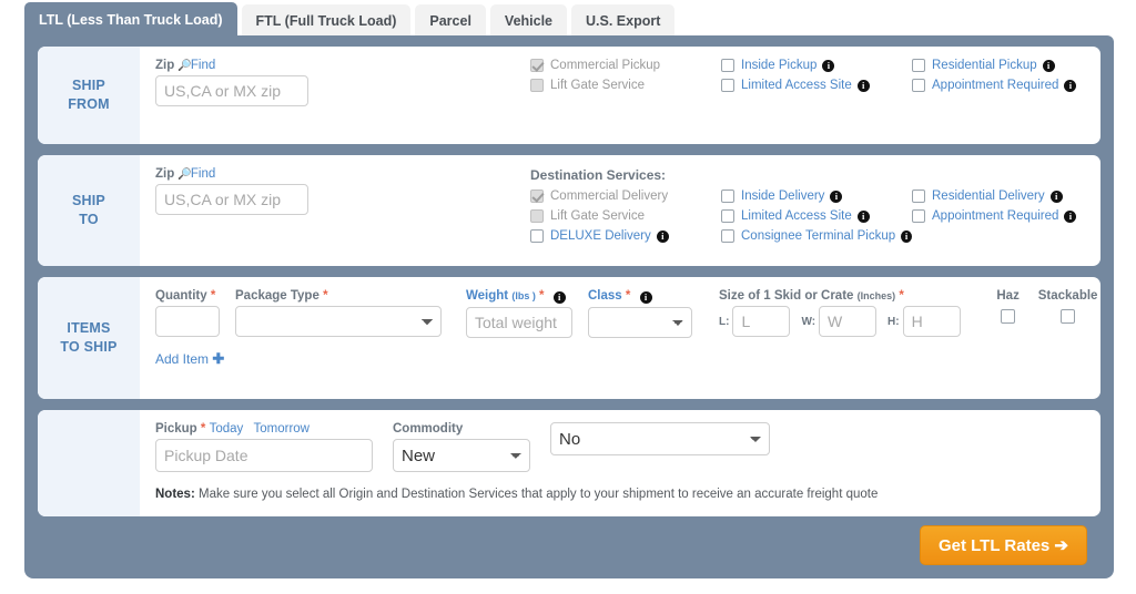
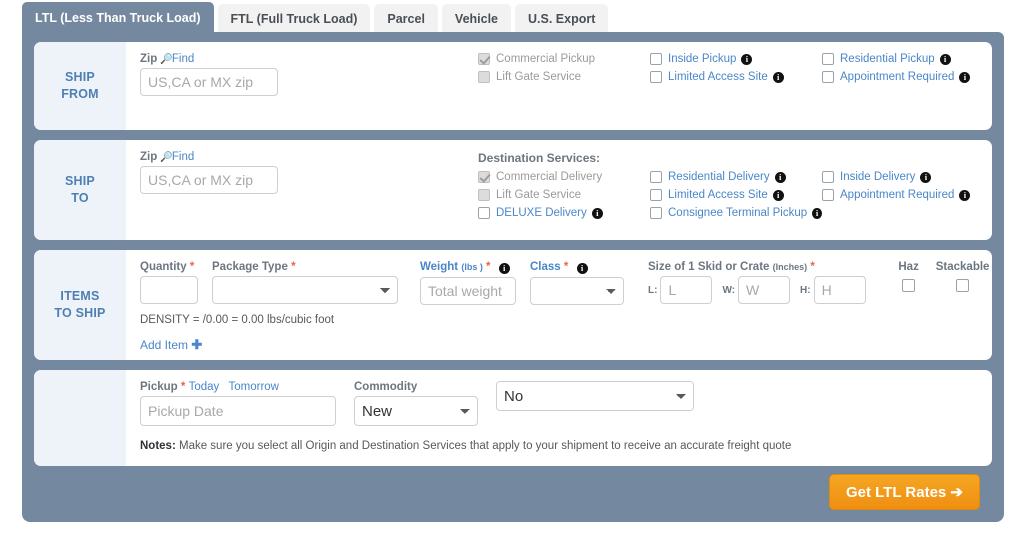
  LTL (Less Than Truck Load)
  FTL (Full Truck Load)
  Parcel
  Vehicle
  U.S. Export
  SHIP
  FROM
  US,CA or MX zip
  Commercial Pickup
  Inside Pickup
  i
  Residential Pickup
  i
  Lift Gate Service
  Limited Access Site
  i
  Appointment Required
  i
  SHIP
  TO
  US,CA or MX zip
  Destination Services:
  Commercial Delivery
- Inside Delivery
+ Residential Delivery
  i
- Residential Delivery
+ Inside Delivery
  i
  Lift Gate Service
  Limited Access Site
  i
  Appointment Required
  i
  DELUXE Delivery
  i
  Consignee Terminal Pickup
  i
  ITEMS
  TO SHIP
  Quantity *
  Package Type *
  Weight (lbs ) * i
  Total weight
  Class * i
  Size of 1 Skid or Crate (Inches) *
  L:
  L
  W:
  W
  H:
  H
  Haz
  Stackable
+ DENSITY = /0.00 = 0.00 lbs/cubic foot
  Add Item ✚
  Pickup * Today Tomorrow
  Pickup Date
  Commodity
  New
  No
  Notes: Make sure you select all Origin and Destination Services that apply to your shipment to receive an accurate freight quote
  Get LTL Rates ➔
